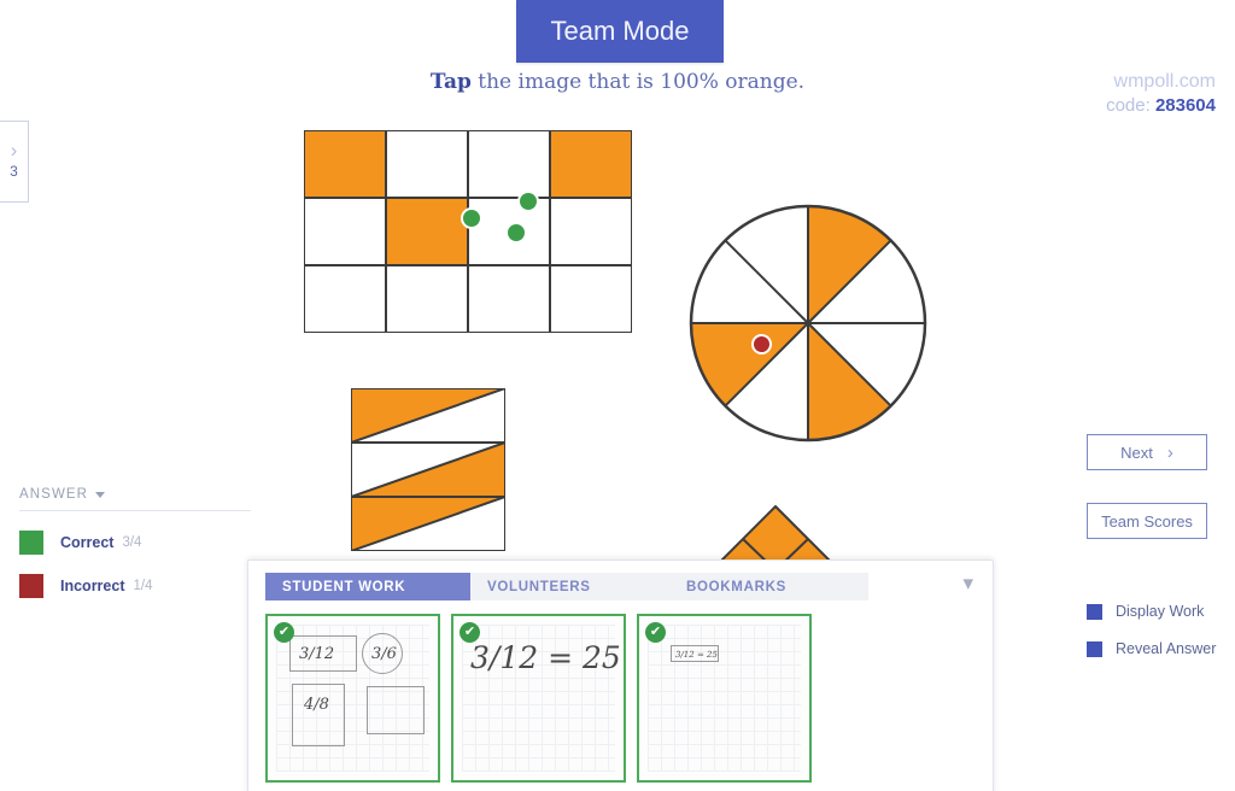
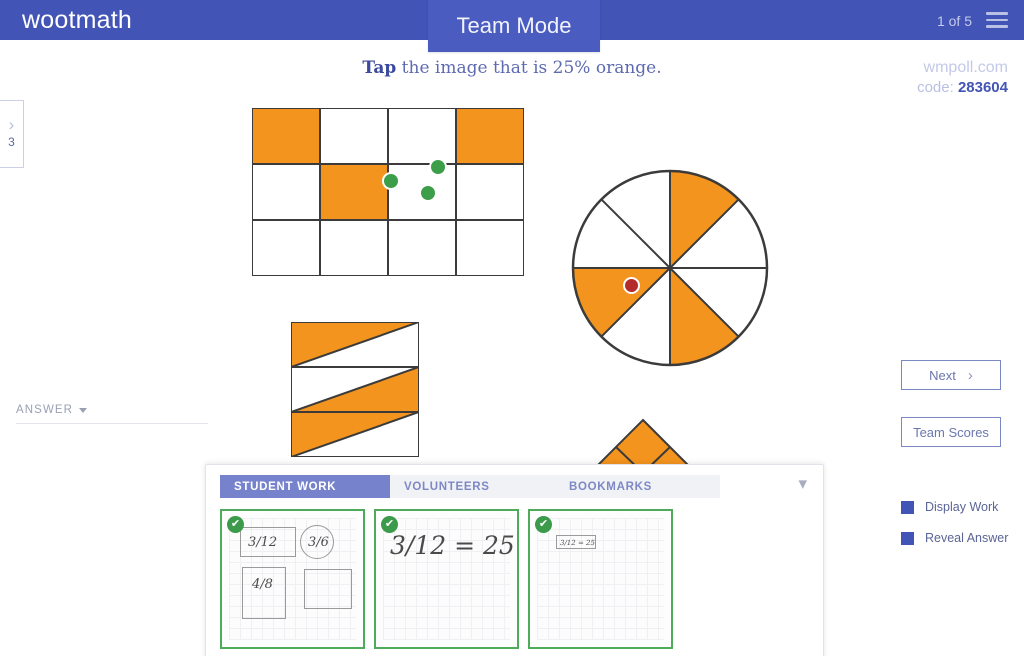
+ wootmath
+ 1 of 5
  Team Mode
- Tap the image that is 100% orange.
+ Tap the image that is 25% orange.
  wmpoll.com
  code: 283604
  ›
  3
  ANSWER
- Correct
- 3/4
- Incorrect
- 1/4
  Next
  ›
  Team Scores
  Display Work
  Reveal Answer
  STUDENT WORK
  VOLUNTEERS
  BOOKMARKS
  ▾
  ✔
  3/12
  3/6
  4/8
  ✔
  3/12 = 25
  ✔
  3/12 = 25
